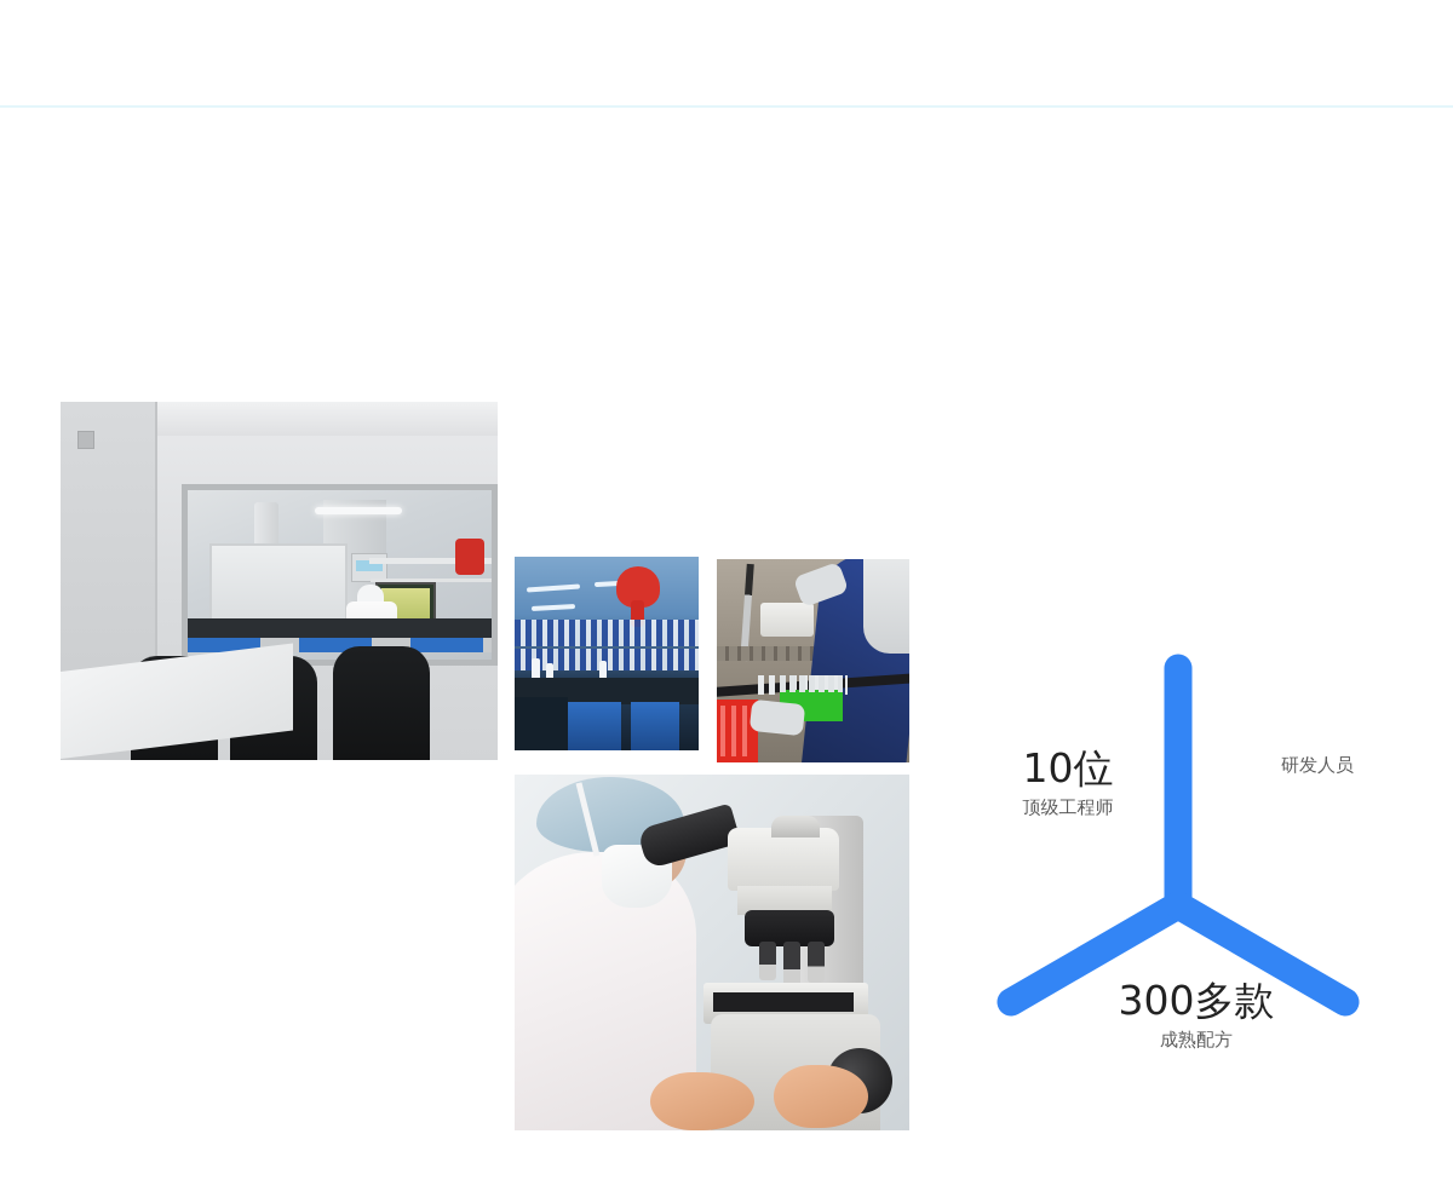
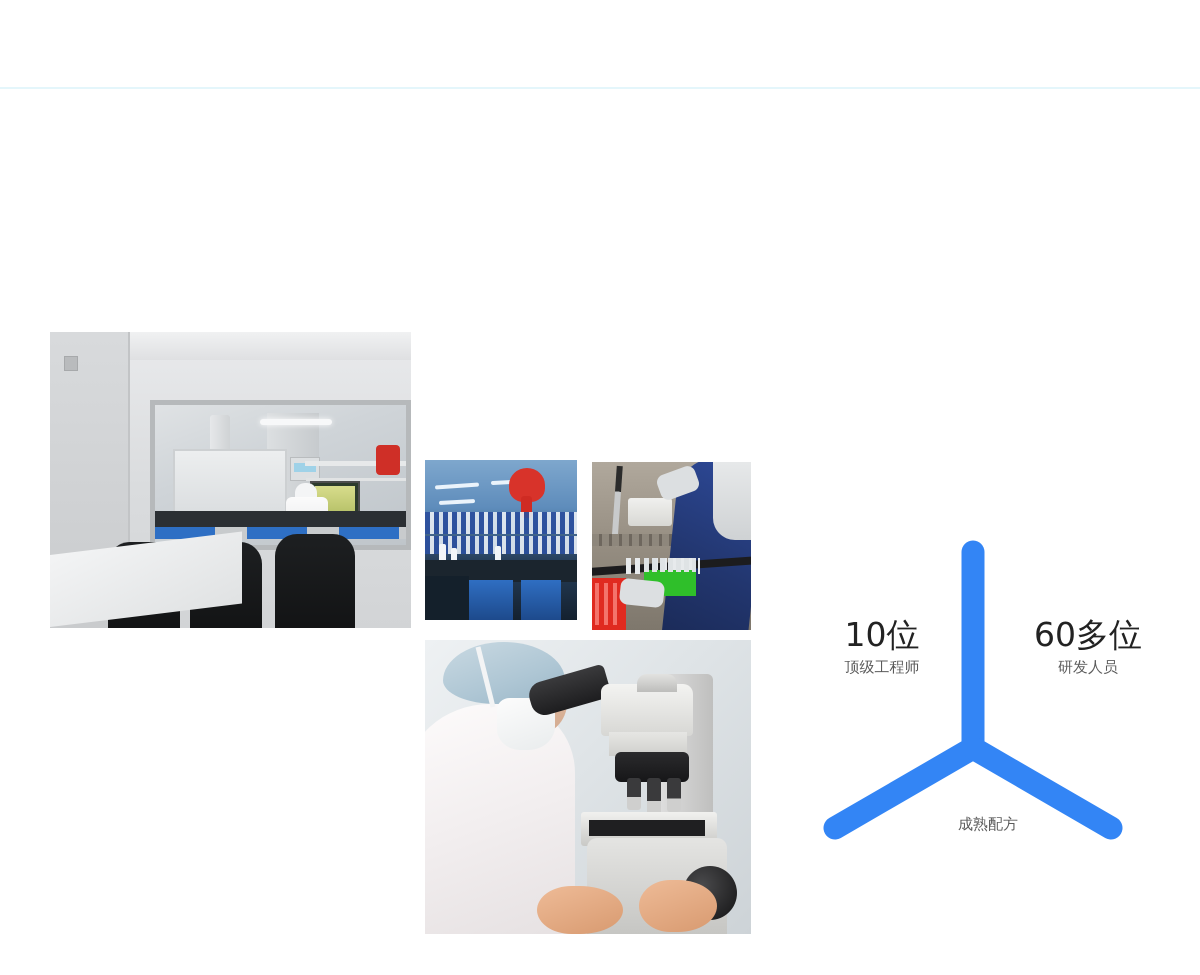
  10位
  顶级工程师
+ 60多位
  研发人员
- 300多款
  成熟配方
